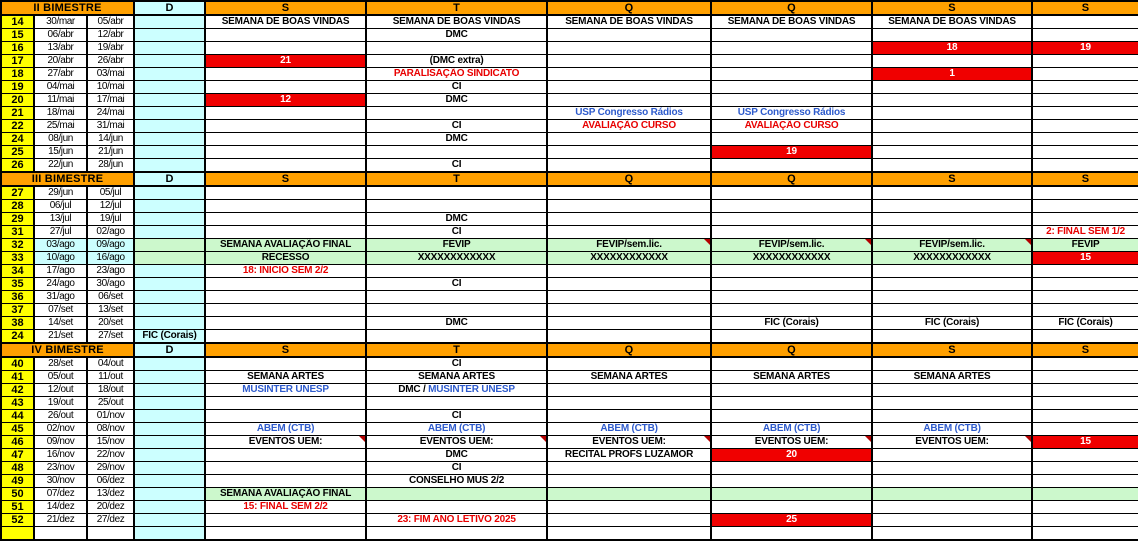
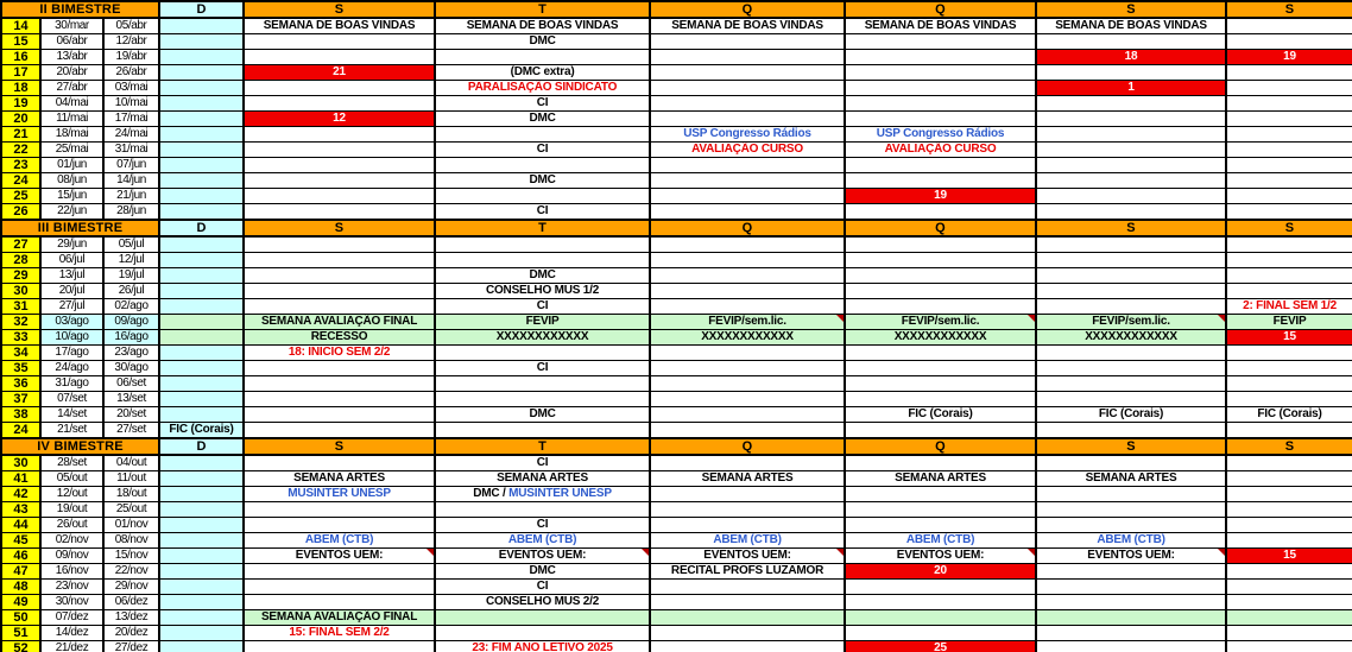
  II BIMESTRE	D	S	T	Q	Q	S	S
  14	30/mar	05/abr		SEMANA DE BOAS VINDAS	SEMANA DE BOAS VINDAS	SEMANA DE BOAS VINDAS	SEMANA DE BOAS VINDAS	SEMANA DE BOAS VINDAS
  15	06/abr	12/abr			DMC
  16	13/abr	19/abr						18	19
  17	20/abr	26/abr		21	(DMC extra)
  18	27/abr	03/mai			PARALISAÇÃO SINDICATO			1
  19	04/mai	10/mai			CI
  20	11/mai	17/mai		12	DMC
  21	18/mai	24/mai				USP Congresso Rádios	USP Congresso Rádios
  22	25/mai	31/mai			CI	AVALIAÇÃO CURSO	AVALIAÇÃO CURSO
+ 23	01/jun	07/jun
  24	08/jun	14/jun			DMC
  25	15/jun	21/jun					19
  26	22/jun	28/jun			CI
  III BIMESTRE	D	S	T	Q	Q	S	S
  27	29/jun	05/jul
  28	06/jul	12/jul
  29	13/jul	19/jul			DMC
+ 30	20/jul	26/jul			CONSELHO MUS 1/2
  31	27/jul	02/ago			CI				2: FINAL SEM 1/2
  32	03/ago	09/ago		SEMANA AVALIAÇÃO FINAL	FEVIP	FEVIP/sem.lic.	FEVIP/sem.lic.	FEVIP/sem.lic.	FEVIP
  33	10/ago	16/ago		RECESSO	XXXXXXXXXXXX	XXXXXXXXXXXX	XXXXXXXXXXXX	XXXXXXXXXXXX	15
  34	17/ago	23/ago		18: INICIO SEM 2/2
  35	24/ago	30/ago			CI
  36	31/ago	06/set
  37	07/set	13/set
  38	14/set	20/set			DMC		FIC (Corais)	FIC (Corais)	FIC (Corais)
  24	21/set	27/set	FIC (Corais)
  IV BIMESTRE	D	S	T	Q	Q	S	S
- 40	28/set	04/out			CI
+ 30	28/set	04/out			CI
  41	05/out	11/out		SEMANA ARTES	SEMANA ARTES	SEMANA ARTES	SEMANA ARTES	SEMANA ARTES
  42	12/out	18/out		MUSINTER UNESP	DMC / MUSINTER UNESP
  43	19/out	25/out
  44	26/out	01/nov			CI
  45	02/nov	08/nov		ABEM (CTB)	ABEM (CTB)	ABEM (CTB)	ABEM (CTB)	ABEM (CTB)
  46	09/nov	15/nov		EVENTOS UEM:	EVENTOS UEM:	EVENTOS UEM:	EVENTOS UEM:	EVENTOS UEM:	15
  47	16/nov	22/nov			DMC	RECITAL PROFS LUZAMOR	20
  48	23/nov	29/nov			CI
  49	30/nov	06/dez			CONSELHO MUS 2/2
  50	07/dez	13/dez		SEMANA AVALIAÇÃO FINAL
  51	14/dez	20/dez		15: FINAL SEM 2/2
  52	21/dez	27/dez			23: FIM ANO LETIVO 2025		25
